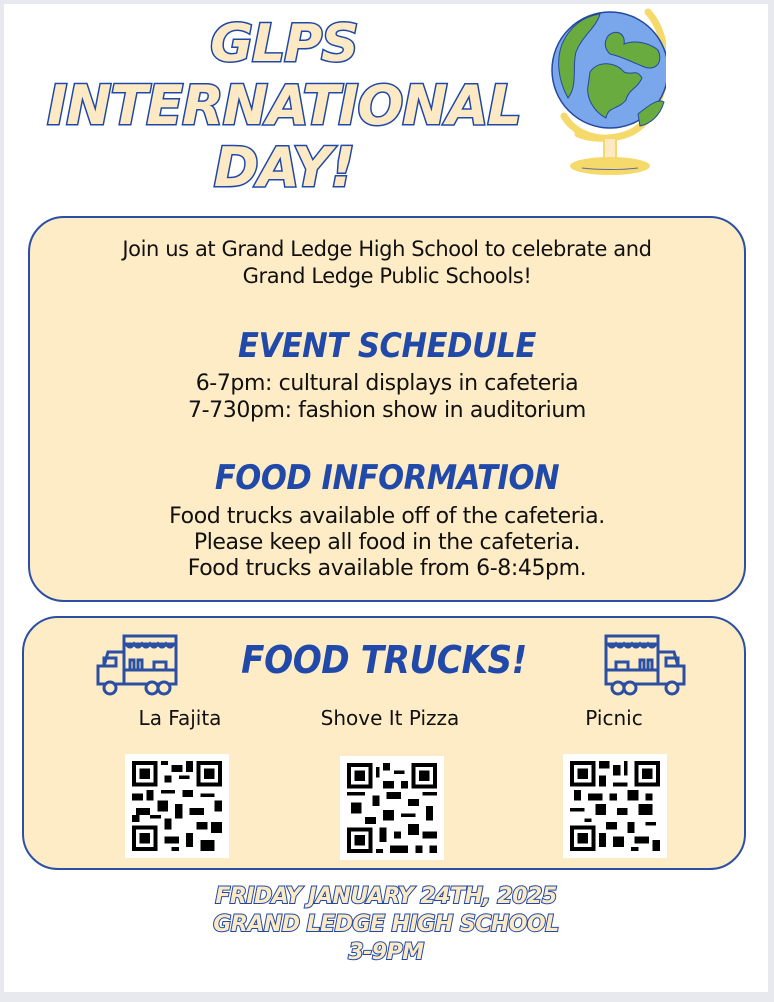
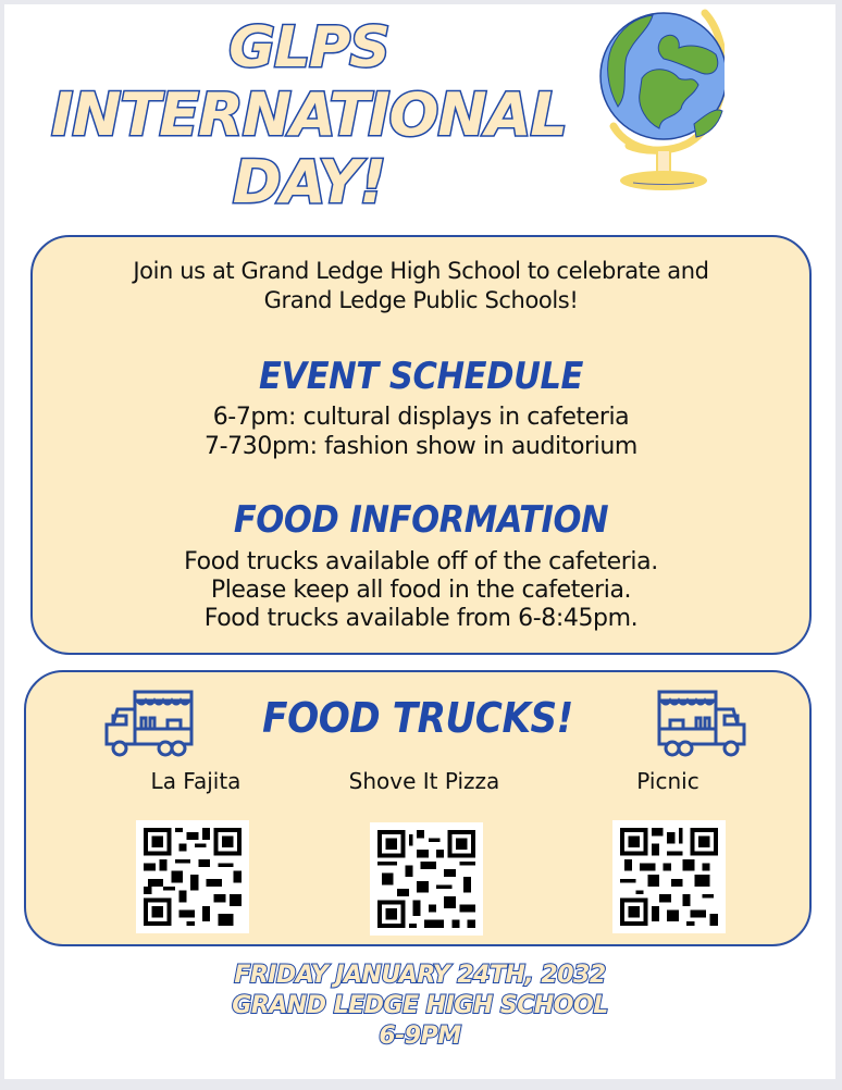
  GLPS
  INTERNATIONAL
  DAY!
  Join us at Grand Ledge High School to celebrate and
  Grand Ledge Public Schools!
  EVENT SCHEDULE
  6-7pm: cultural displays in cafeteria
  7-730pm: fashion show in auditorium
  FOOD INFORMATION
  Food trucks available off of the cafeteria.
  Please keep all food in the cafeteria.
  Food trucks available from 6-8:45pm.
  FOOD TRUCKS!
  La Fajita
  Shove It Pizza
  Picnic
- FRIDAY JANUARY 24TH, 2025
+ FRIDAY JANUARY 24TH, 2032
  GRAND LEDGE HIGH SCHOOL
- 3-9PM
+ 6-9PM
